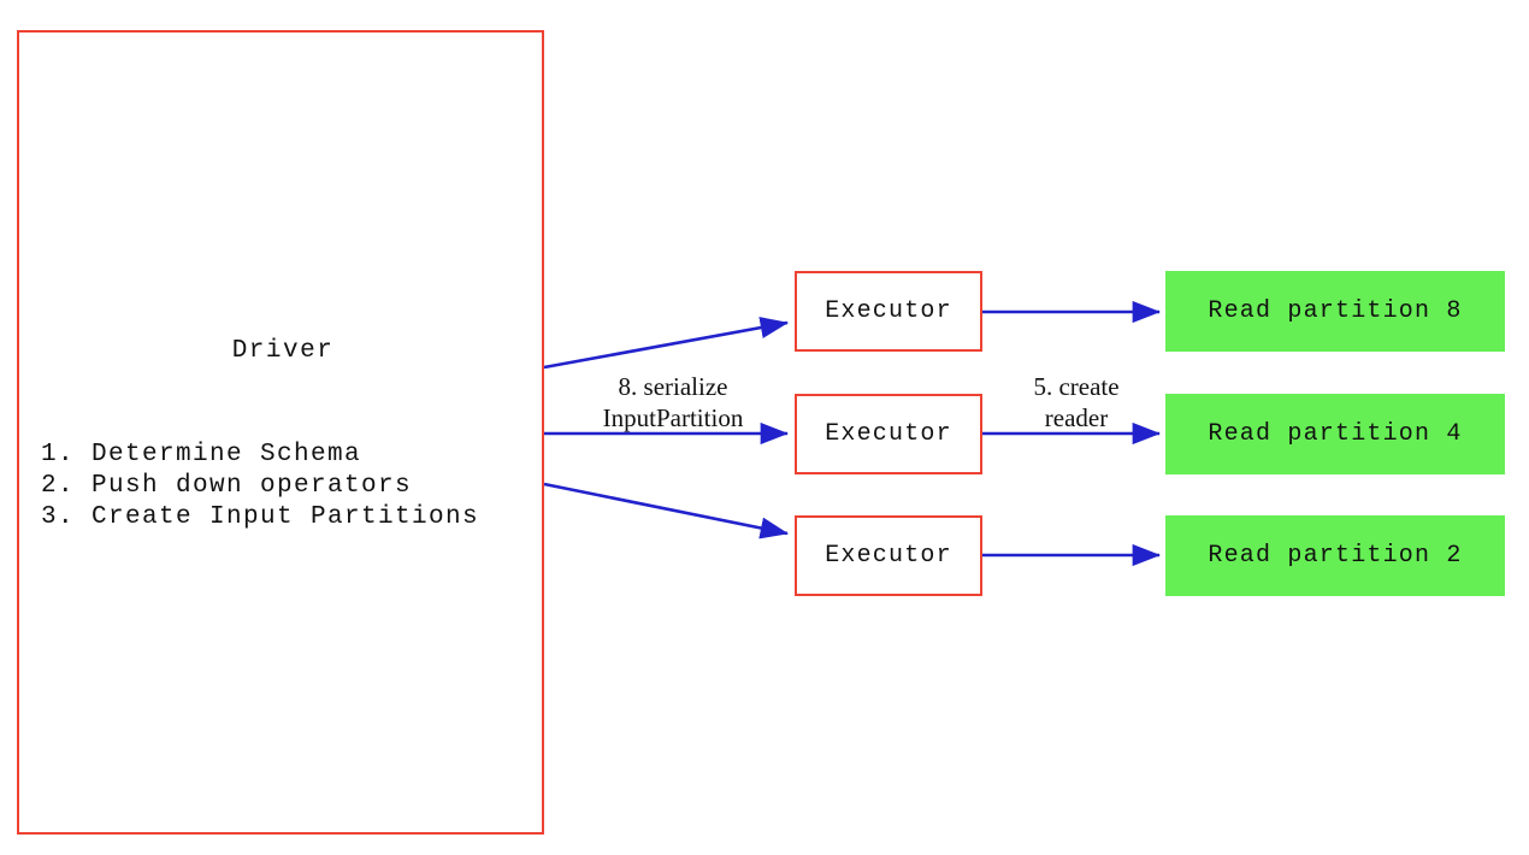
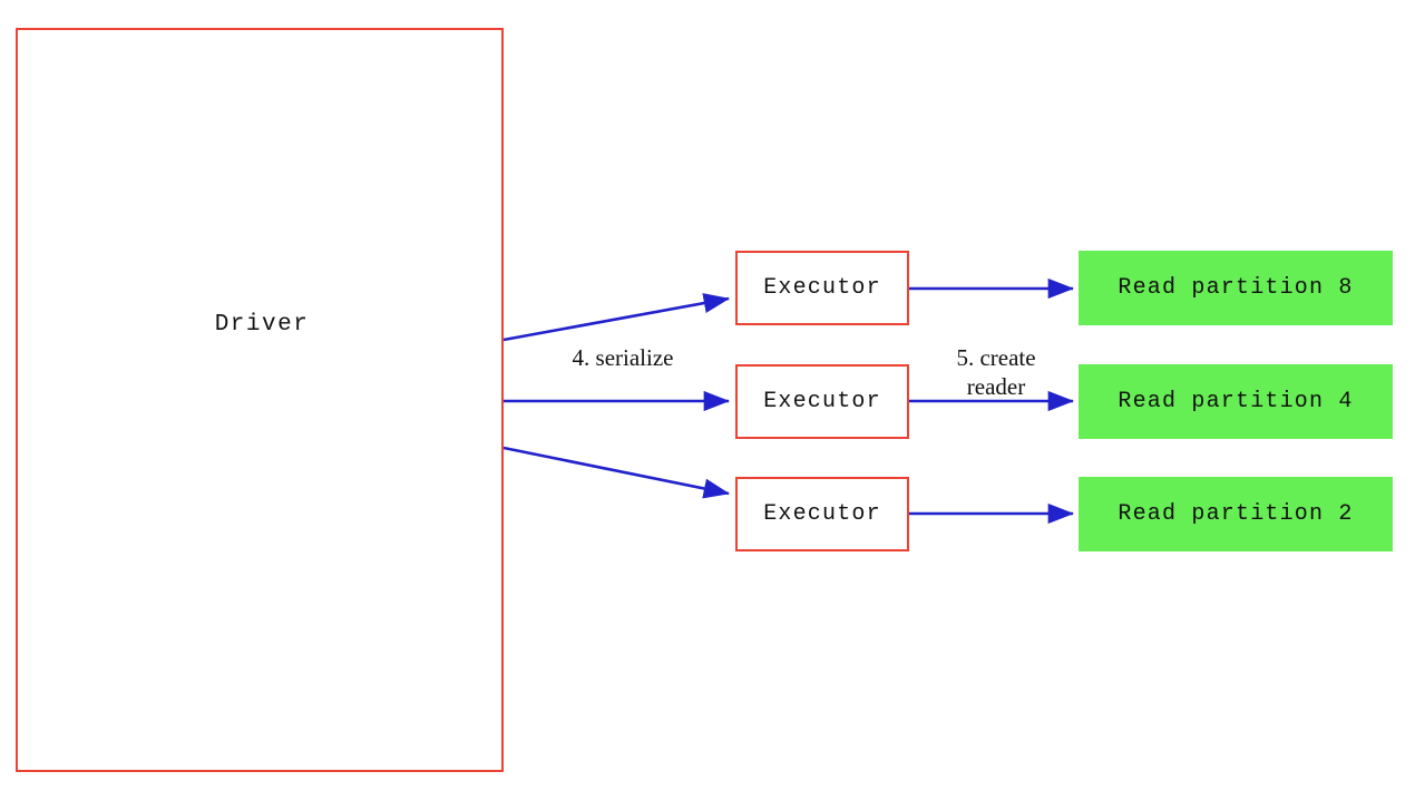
  Driver
- 1. Determine Schema
- 2. Push down operators
- 3. Create Input Partitions
  Executor
  Executor
  Executor
  Read partition 8
  Read partition 4
  Read partition 2
- 8. serialize
+ 4. serialize
- InputPartition
  5. create
  reader
